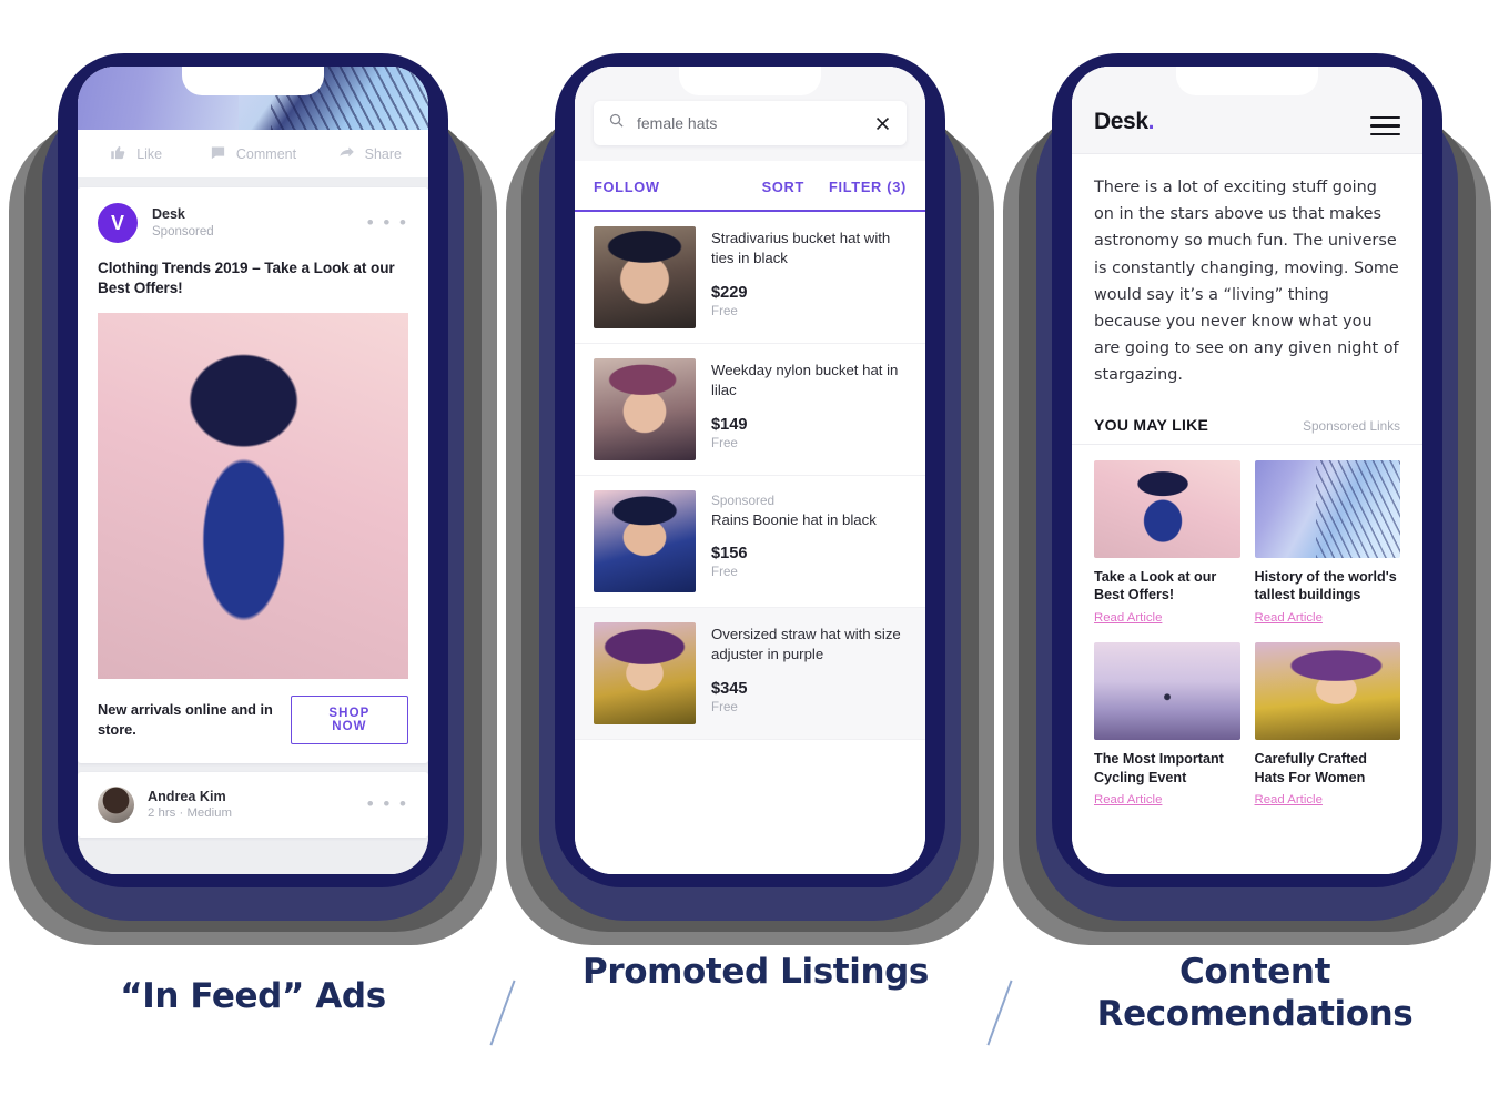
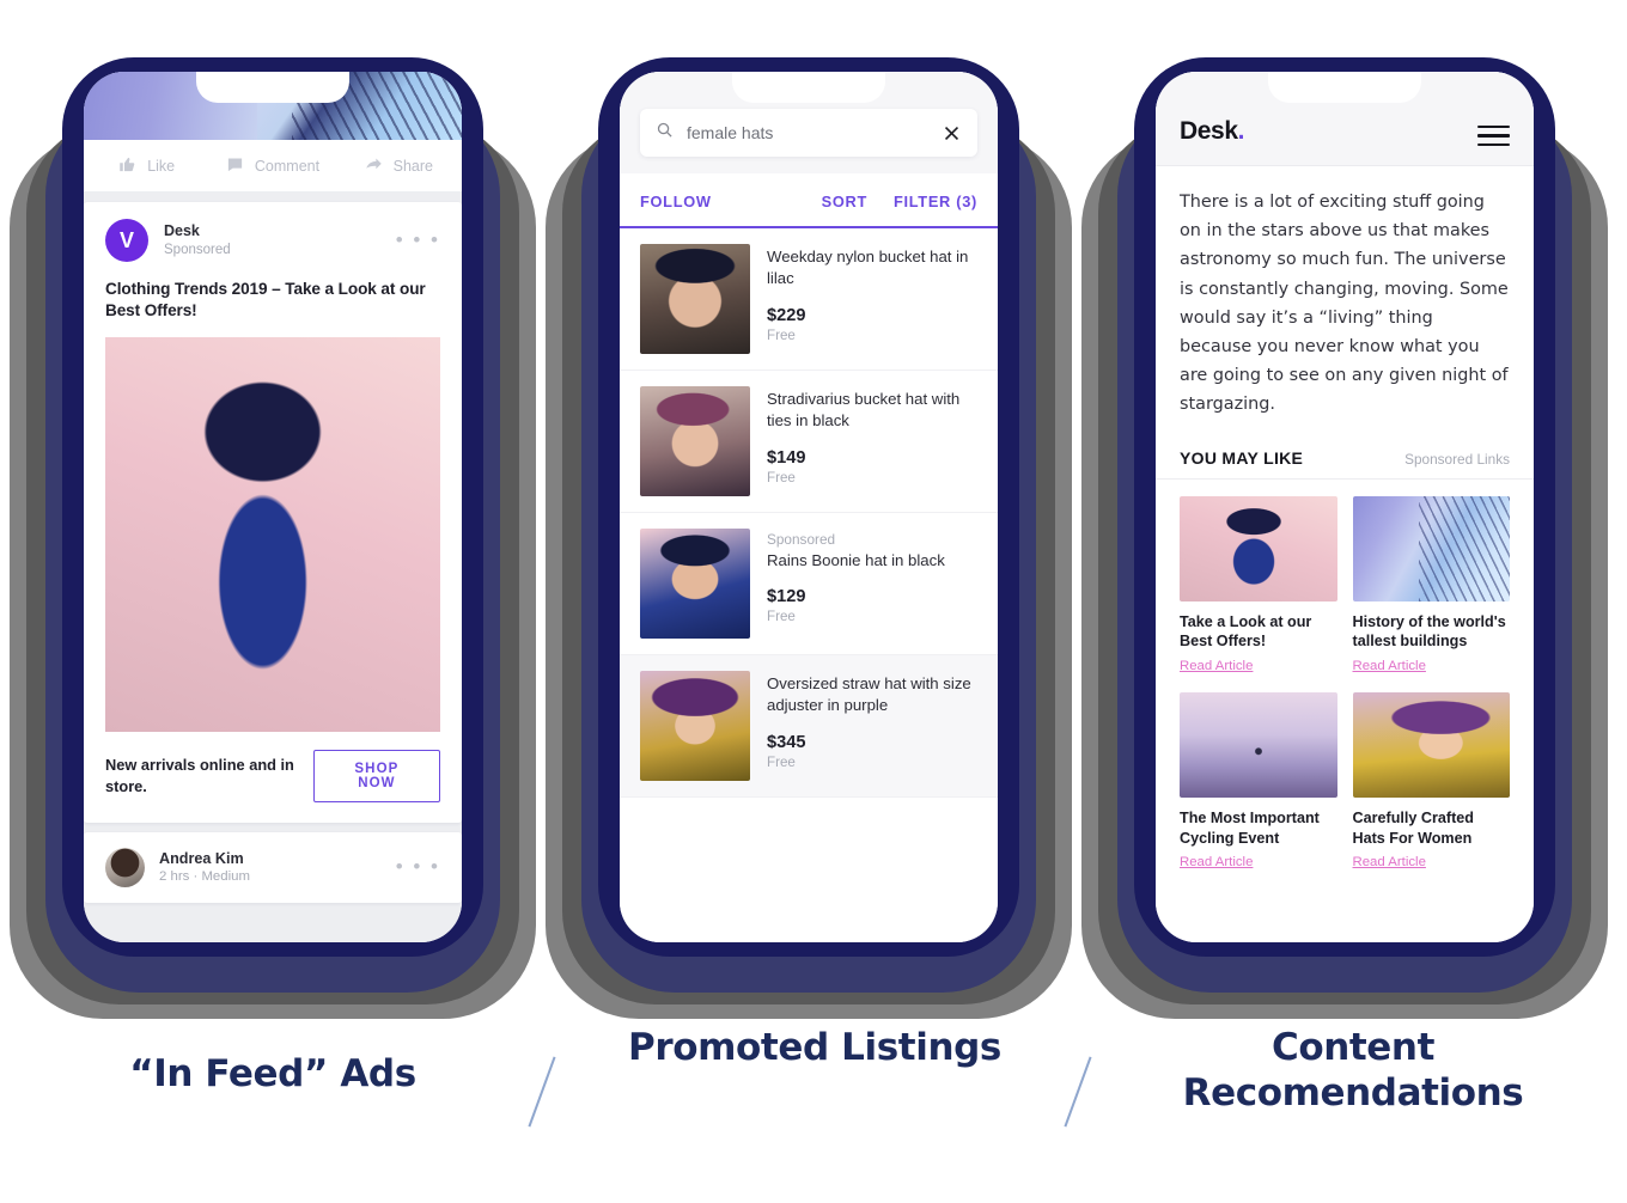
  Like
  Comment
  Share
  V
  Desk
  Sponsored
  • • •
  Clothing Trends 2019 – Take a Look at our Best Offers!
  New arrivals online and in store.
  SHOP NOW
  Andrea Kim
  2 hrs · Medium
  • • •
  female hats
  FOLLOW
  SORT
  FILTER (3)
- Stradivarius bucket hat with ties in black
+ Weekday nylon bucket hat in lilac
  $229
  Free
- Weekday nylon bucket hat in lilac
+ Stradivarius bucket hat with ties in black
  $149
  Free
  Sponsored
  Rains Boonie hat in black
- $156
+ $129
  Free
  Oversized straw hat with size adjuster in purple
  $345
  Free
  Desk.
  There is a lot of exciting stuff going on in the stars above us that makes astronomy so much fun. The universe is constantly changing, moving. Some would say it’s a “living” thing because you never know what you are going to see on any given night of stargazing.
  YOU MAY LIKE
  Sponsored Links
  Take a Look at our Best Offers!
  Read Article
  History of the world's tallest buildings
  Read Article
  The Most Important Cycling Event
  Read Article
  Carefully Crafted Hats For Women
  Read Article
  “In Feed” Ads
  Promoted Listings
  Content
  Recomendations
